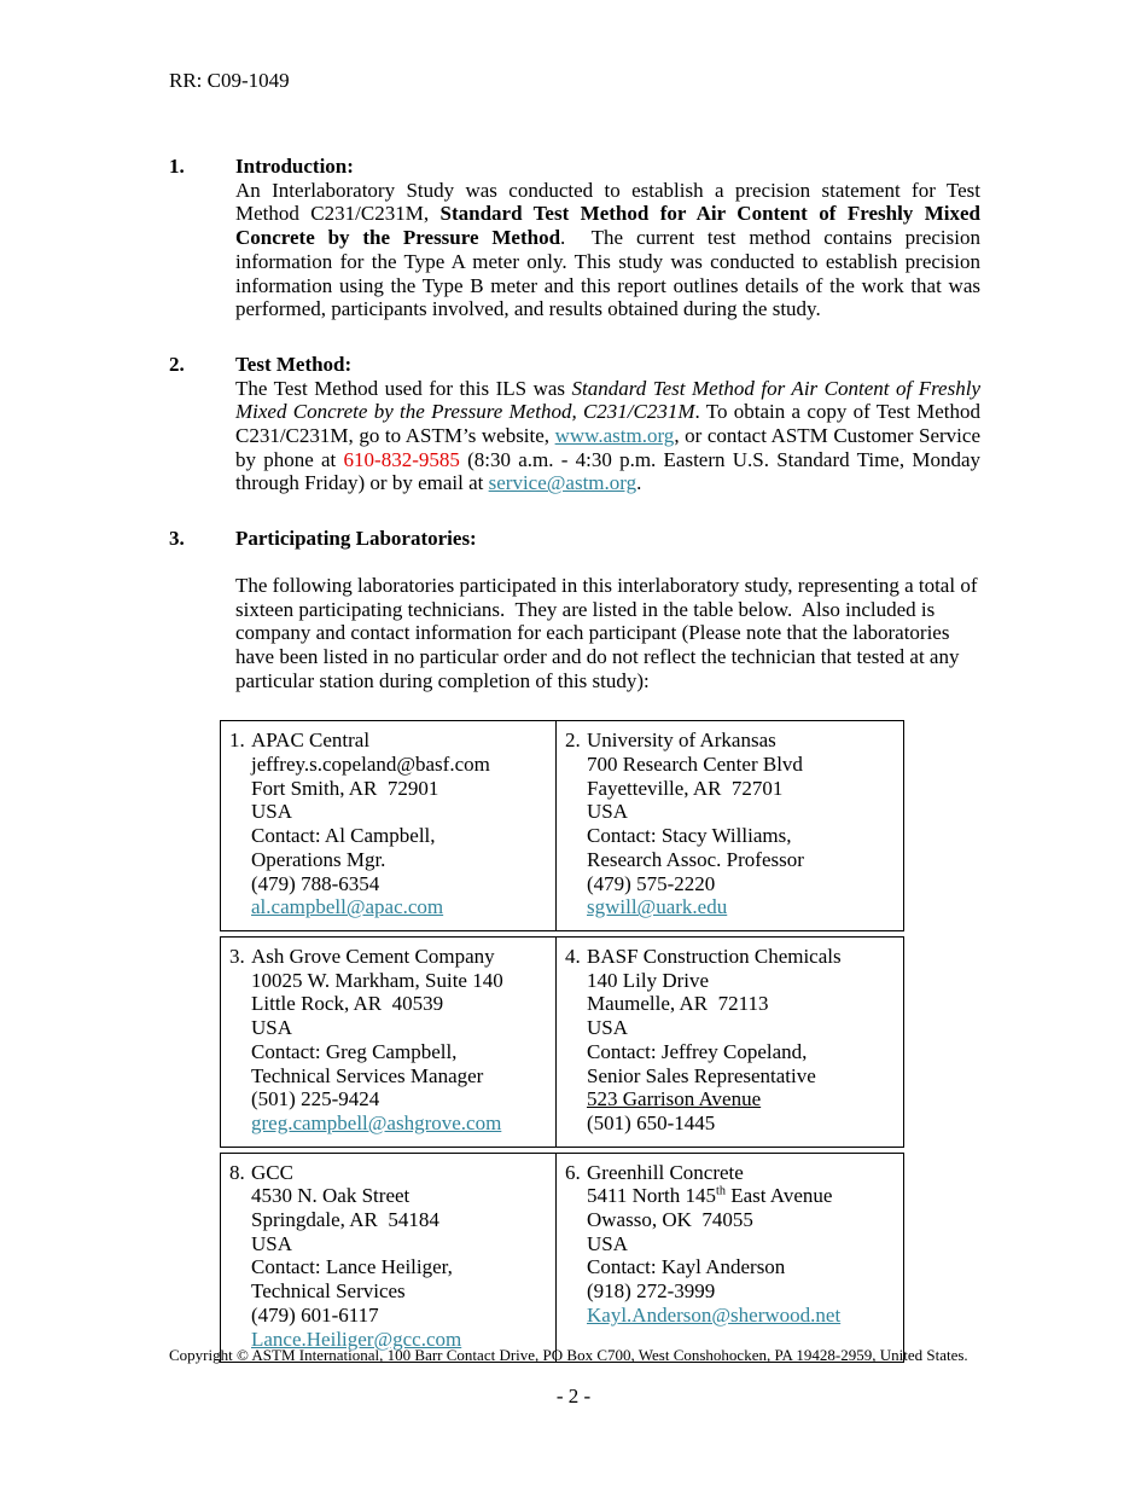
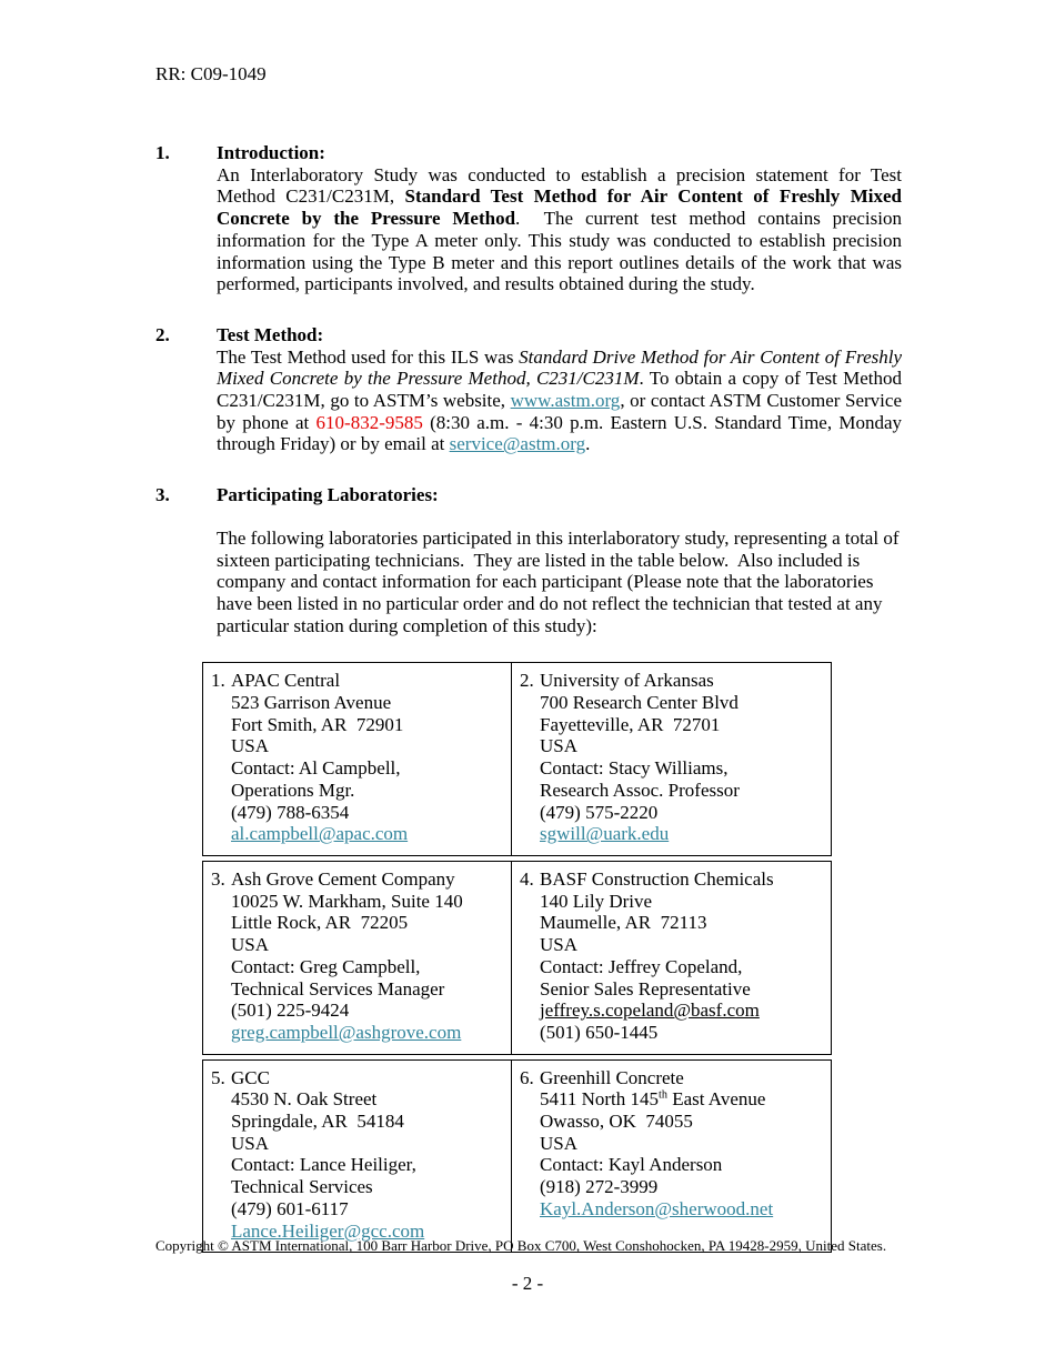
  RR: C09-1049
  1.
  Introduction:
  An Interlaboratory Study was conducted to establish a precision statement for Test Method C231/C231M, Standard Test Method for Air Content of Freshly Mixed Concrete by the Pressure Method. The current test method contains precision information for the Type A meter only. This study was conducted to establish precision information using the Type B meter and this report outlines details of the work that was performed, participants involved, and results obtained during the study.
  2.
  Test Method:
- The Test Method used for this ILS was Standard Test Method for Air Content of Freshly Mixed Concrete by the Pressure Method, C231/C231M. To obtain a copy of Test Method C231/C231M, go to ASTM’s website, www.astm.org, or contact ASTM Customer Service by phone at 610-832-9585 (8:30 a.m. - 4:30 p.m. Eastern U.S. Standard Time, Monday through Friday) or by email at service@astm.org.
+ The Test Method used for this ILS was Standard Drive Method for Air Content of Freshly Mixed Concrete by the Pressure Method, C231/C231M. To obtain a copy of Test Method C231/C231M, go to ASTM’s website, www.astm.org, or contact ASTM Customer Service by phone at 610-832-9585 (8:30 a.m. - 4:30 p.m. Eastern U.S. Standard Time, Monday through Friday) or by email at service@astm.org.
  3.
  Participating Laboratories:
  The following laboratories participated in this interlaboratory study, representing a total of sixteen participating technicians. They are listed in the table below. Also included is company and contact information for each participant (Please note that the laboratories have been listed in no particular order and do not reflect the technician that tested at any particular station during completion of this study):
  1.
  APAC Central
- jeffrey.s.copeland@basf.com
+ 523 Garrison Avenue
  Fort Smith, AR 72901
  USA
  Contact: Al Campbell,
  Operations Mgr.
  (479) 788-6354
  al.campbell@apac.com
  2.
  University of Arkansas
  700 Research Center Blvd
  Fayetteville, AR 72701
  USA
  Contact: Stacy Williams,
  Research Assoc. Professor
  (479) 575-2220
  sgwill@uark.edu
  3.
  Ash Grove Cement Company
  10025 W. Markham, Suite 140
- Little Rock, AR 40539
+ Little Rock, AR 72205
  USA
  Contact: Greg Campbell,
  Technical Services Manager
  (501) 225-9424
  greg.campbell@ashgrove.com
  4.
  BASF Construction Chemicals
  140 Lily Drive
  Maumelle, AR 72113
  USA
  Contact: Jeffrey Copeland,
  Senior Sales Representative
- 523 Garrison Avenue
+ jeffrey.s.copeland@basf.com
  (501) 650-1445
- 8.
+ 5.
  GCC
  4530 N. Oak Street
  Springdale, AR 54184
  USA
  Contact: Lance Heiliger,
  Technical Services
  (479) 601-6117
  Lance.Heiliger@gcc.com
  6.
  Greenhill Concrete
  5411 North 145th East Avenue
  Owasso, OK 74055
  USA
  Contact: Kayl Anderson
  (918) 272-3999
  Kayl.Anderson@sherwood.net
- Copyright © ASTM International, 100 Barr Contact Drive, PO Box C700, West Conshohocken, PA 19428-2959, United States.
+ Copyright © ASTM International, 100 Barr Harbor Drive, PO Box C700, West Conshohocken, PA 19428-2959, United States.
  - 2 -
